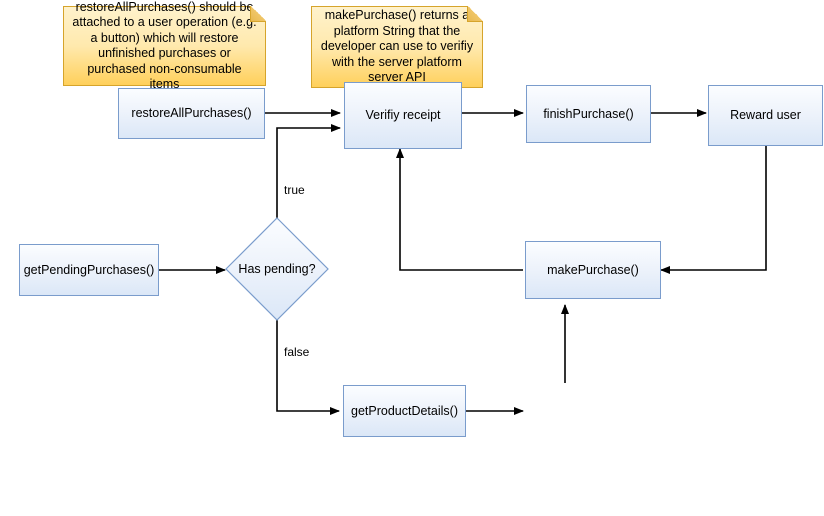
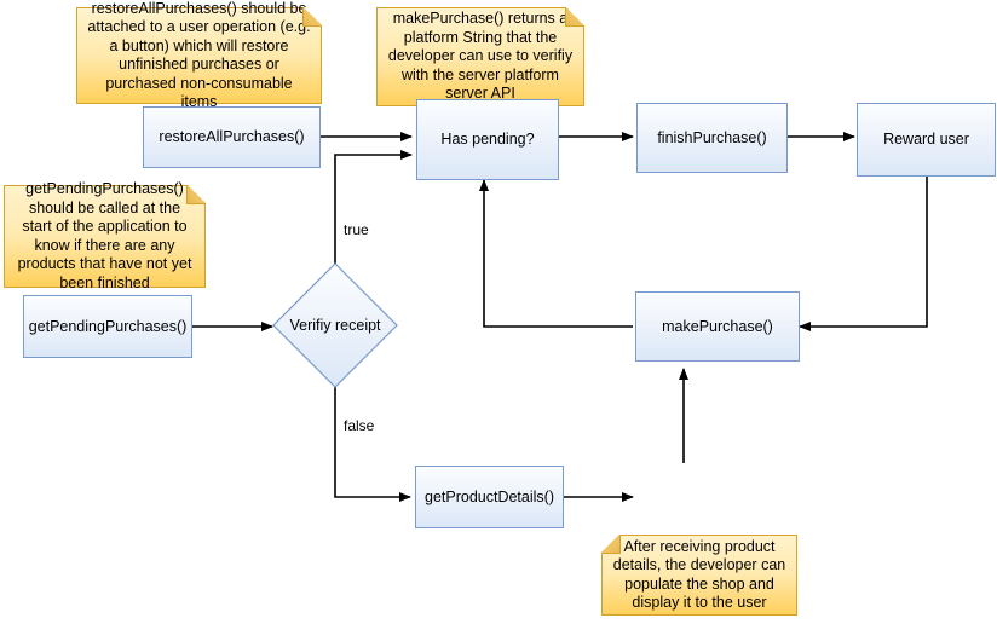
  restoreAllPurchases() should b attached to a user operation (e.g. a button) which will restore unfinished purchases or purchased non-consumable items
  makePurchase() returns a platform String that the developer can use to verifiy with the server platform server API
+ getPendingPurchases() should be called at the start of the application to know if there are any products that have not yet been finished
+ After receiving product details, the developer can populate the shop and display it to the user
  restoreAllPurchases()
- Verifiy receipt
+ Has pending?
  finishPurchase()
  Reward user
  getPendingPurchases()
- Has pending?
+ Verifiy receipt
  makePurchase()
  getProductDetails()
  true
  false
